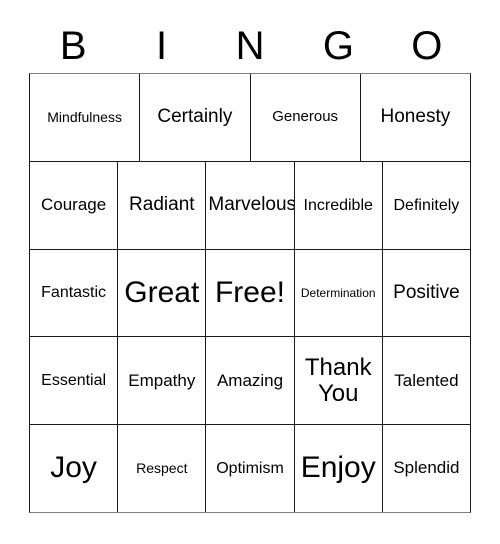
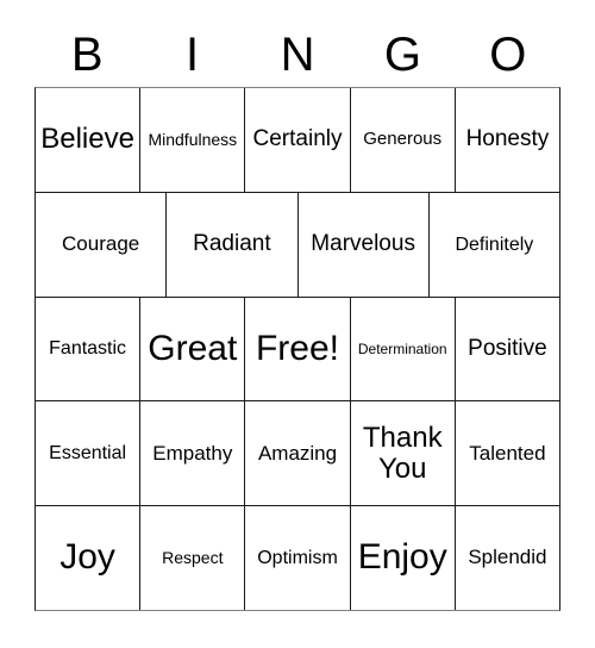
  B
  I
  N
  G
  O
+ Believe
  Mindfulness
  Certainly
  Generous
  Honesty
  Courage
  Radiant
  Marvelous
- Incredible
  Definitely
  Fantastic
  Great
  Free!
  Determination
  Positive
  Essential
  Empathy
  Amazing
  Thank You
  Talented
  Joy
  Respect
  Optimism
  Enjoy
  Splendid
